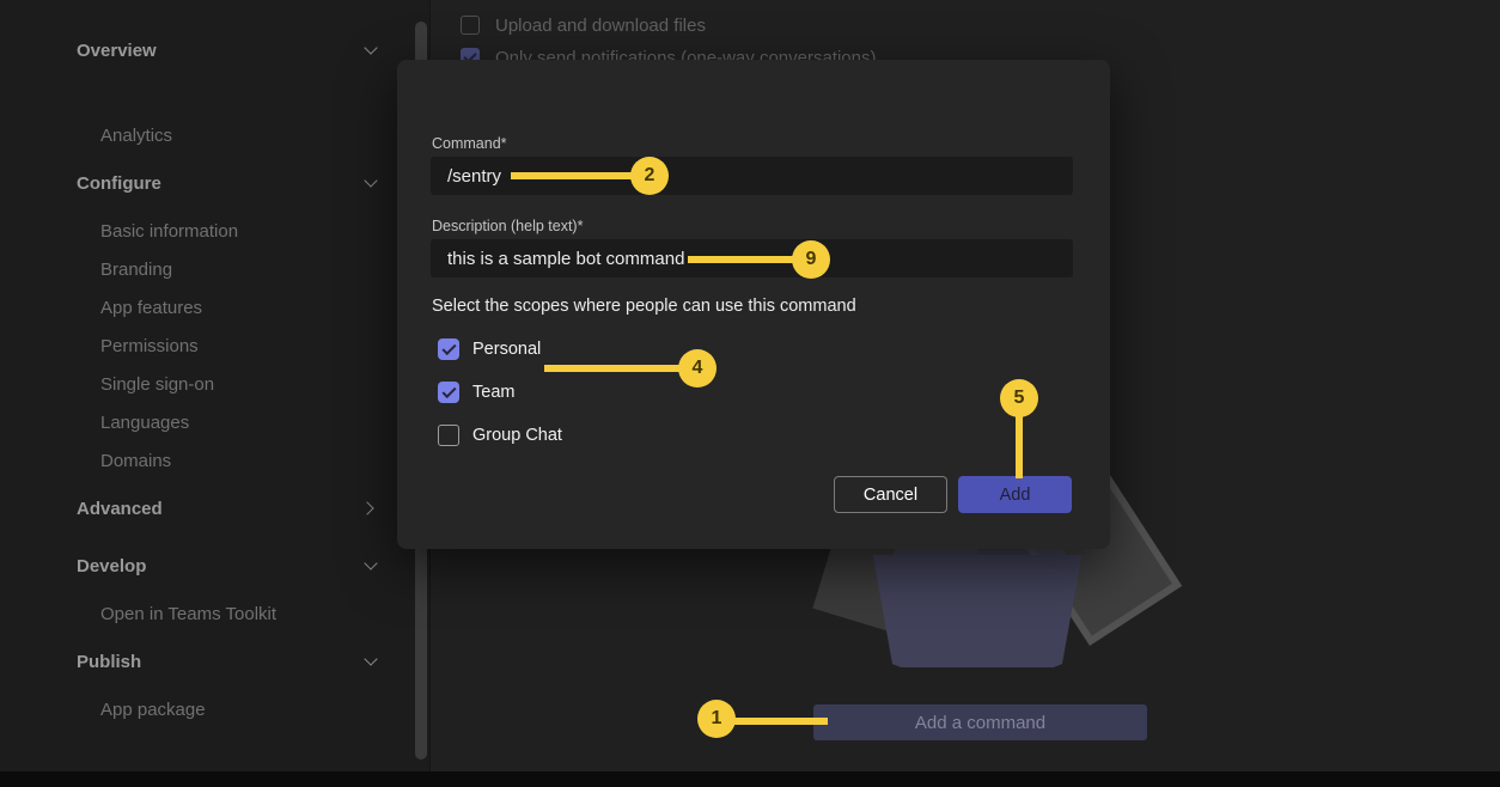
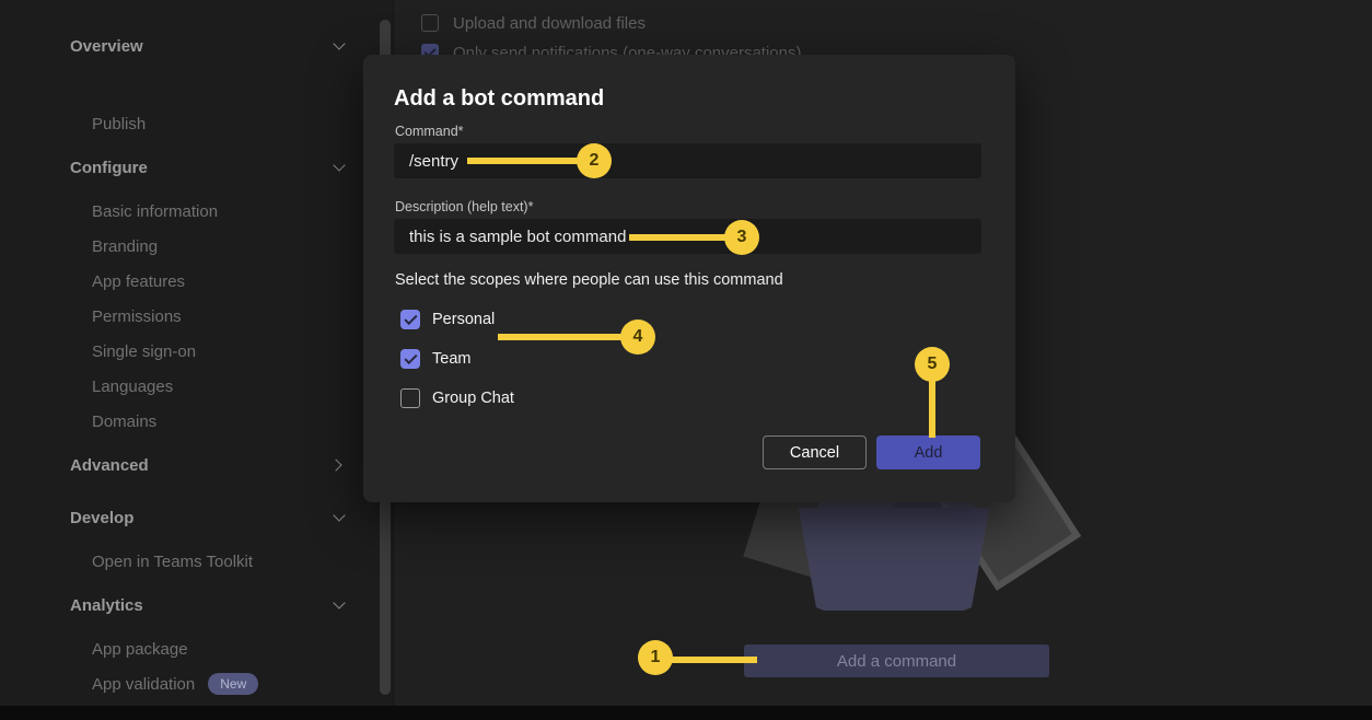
  Overview
- Analytics
+ Publish
  Configure
  Basic information
  Branding
  App features
  Permissions
  Single sign-on
  Languages
  Domains
  Advanced
  Develop
  Open in Teams Toolkit
- Publish
+ Analytics
  App package
+ App validation
+ New
  Upload and download files
  Only send notifications (one-way conversations)
  Add a command
+ Add a bot command
  Command*
  /sentry
  Description (help text)*
  this is a sample bot command
  Select the scopes where people can use this command
  Personal
  Team
  Group Chat
  Cancel
  Add
  1
  2
- 9
+ 3
  4
  5
